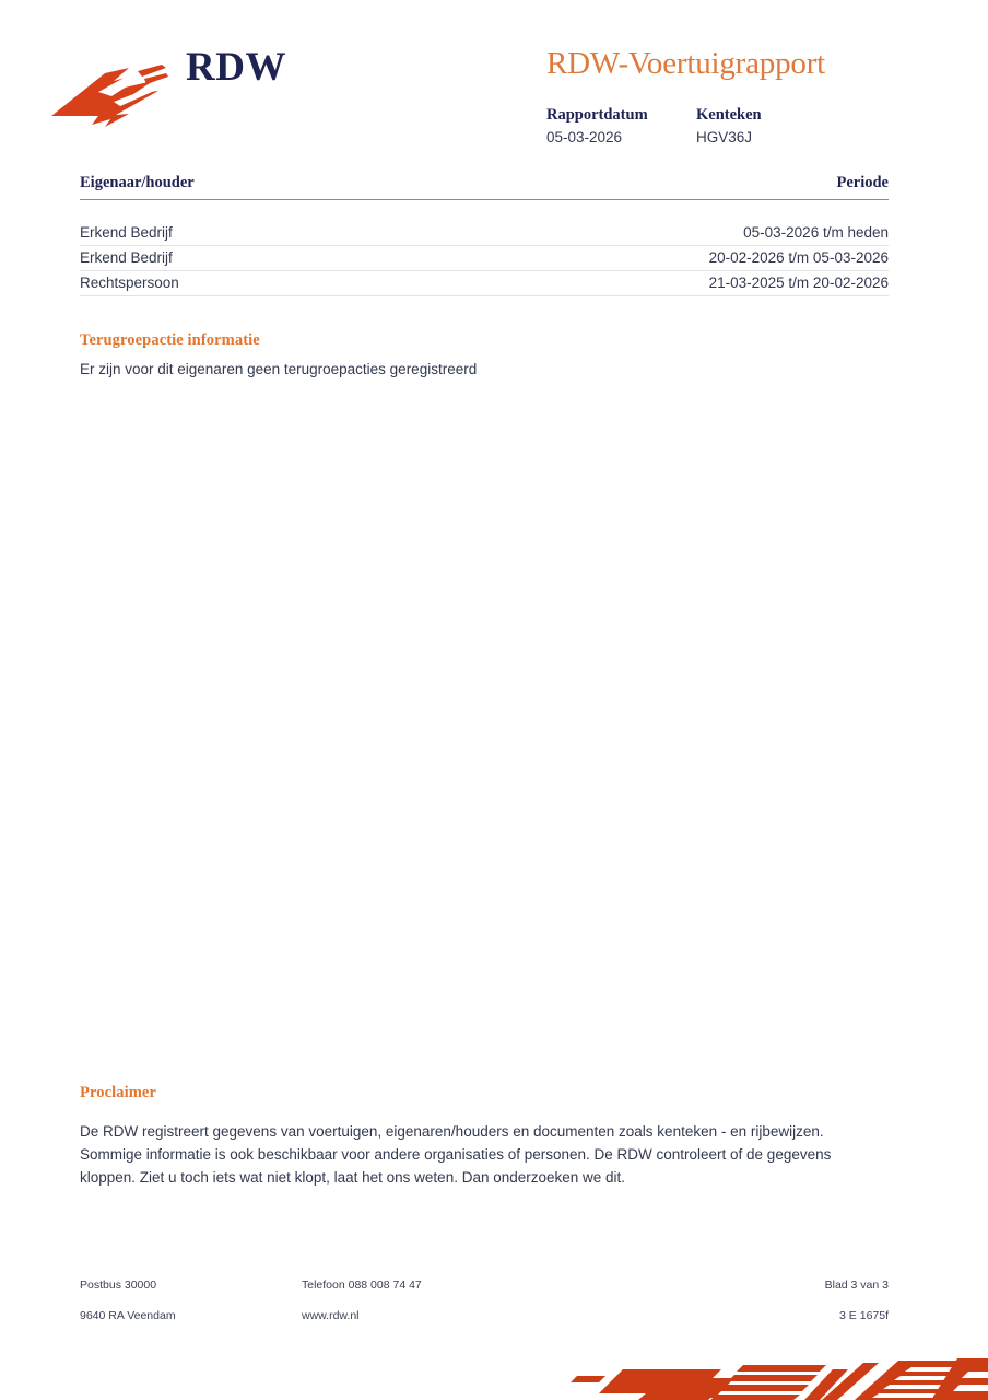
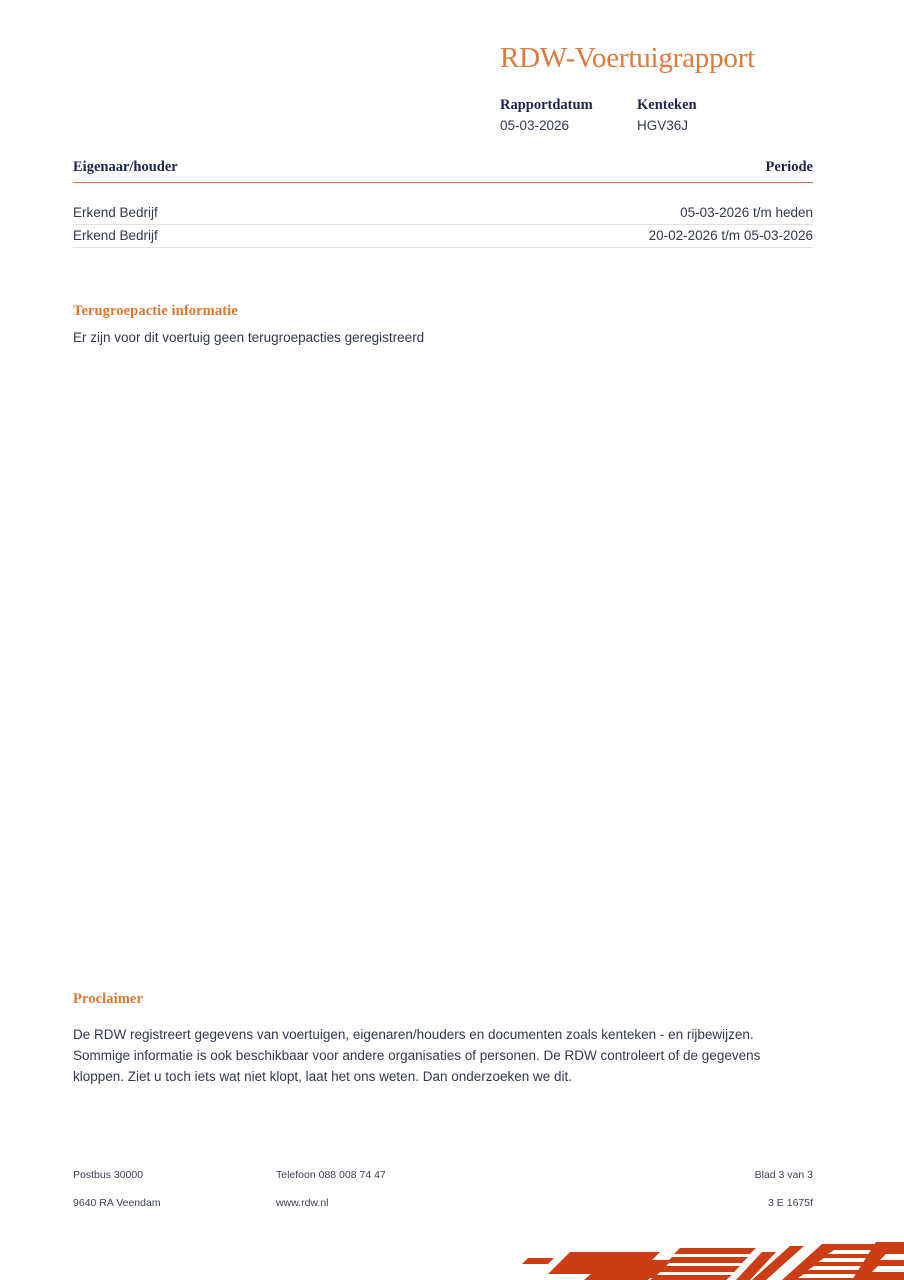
- RDW
  RDW-Voertuigrapport
  Rapportdatum
  05-03-2026
  Kenteken
  HGV36J
  Eigenaar/houder
  Periode
  Erkend Bedrijf
  05-03-2026 t/m heden
  Erkend Bedrijf
  20-02-2026 t/m 05-03-2026
- Rechtspersoon
- 21-03-2025 t/m 20-02-2026
  Terugroepactie informatie
- Er zijn voor dit eigenaren geen terugroepacties geregistreerd
+ Er zijn voor dit voertuig geen terugroepacties geregistreerd
  Proclaimer
  De RDW registreert gegevens van voertuigen, eigenaren/houders en documenten zoals kenteken - en rijbewijzen.
  Sommige informatie is ook beschikbaar voor andere organisaties of personen. De RDW controleert of de gegevens
  kloppen. Ziet u toch iets wat niet klopt, laat het ons weten. Dan onderzoeken we dit.
  Postbus 30000
  Telefoon 088 008 74 47
  Blad 3 van 3
  9640 RA Veendam
  www.rdw.nl
  3 E 1675f
